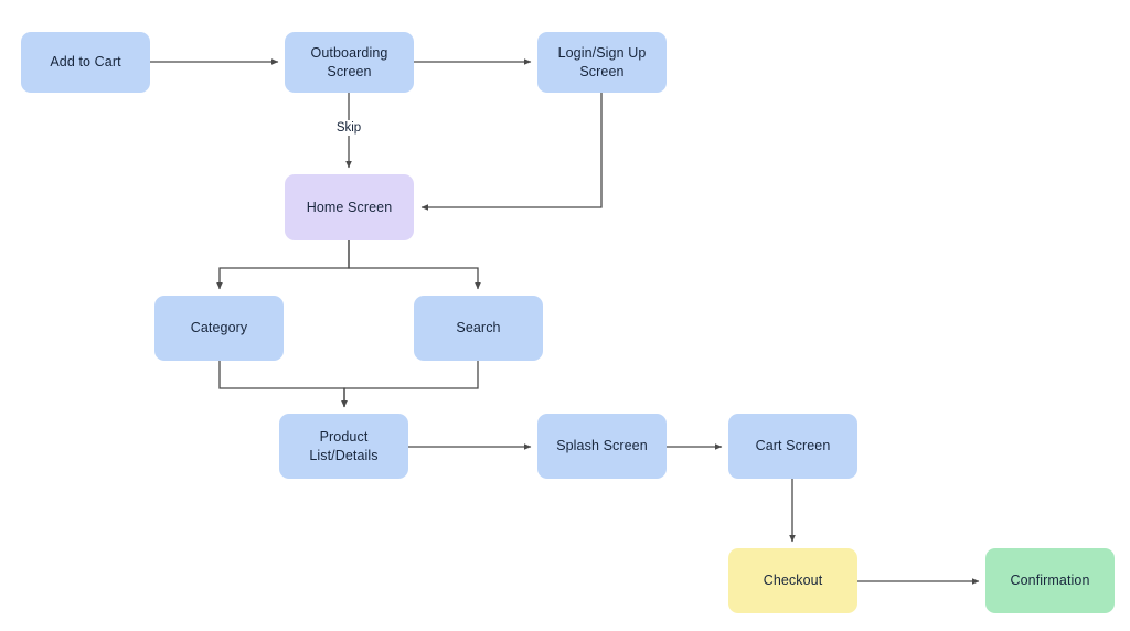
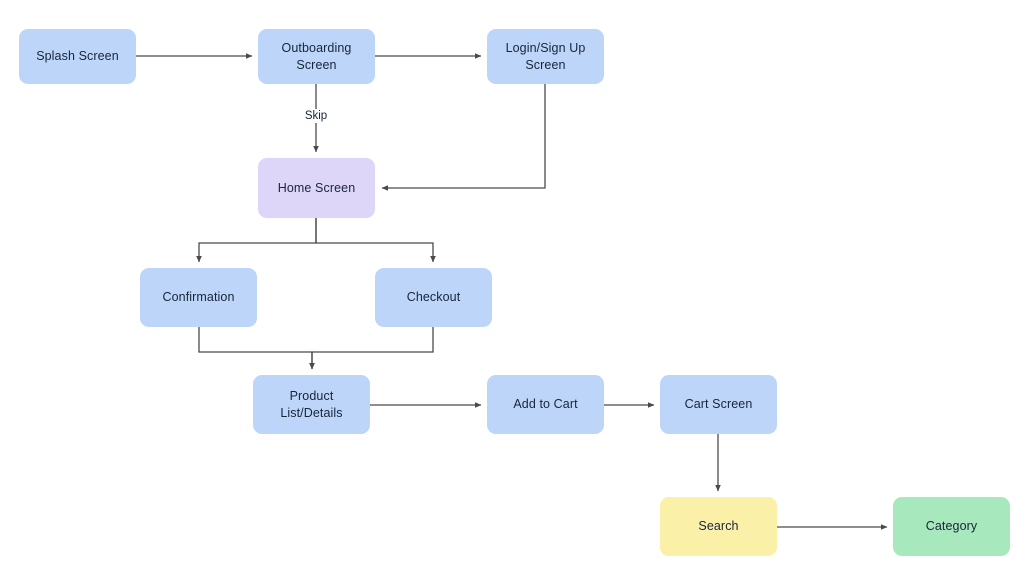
- Add to Cart
+ Splash Screen
  Outboarding
  Screen
  Login/Sign Up
  Screen
  Home Screen
- Category
+ Confirmation
- Search
+ Checkout
  Product
  List/Details
- Splash Screen
+ Add to Cart
  Cart Screen
- Checkout
+ Search
- Confirmation
+ Category
  Skip
